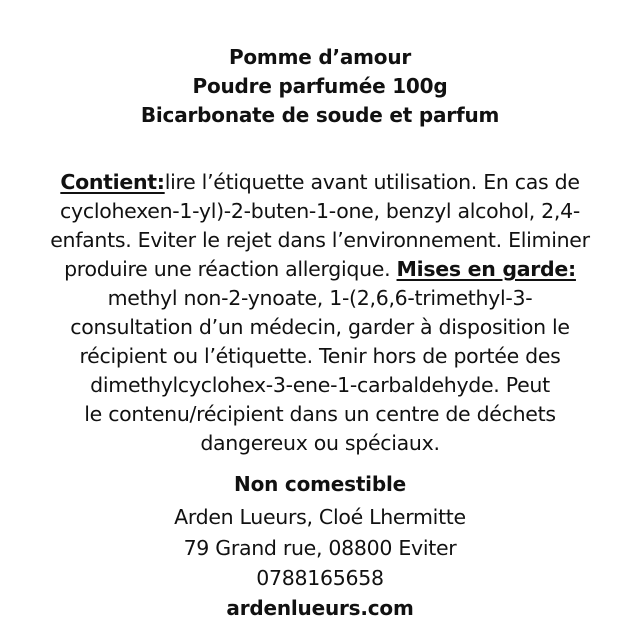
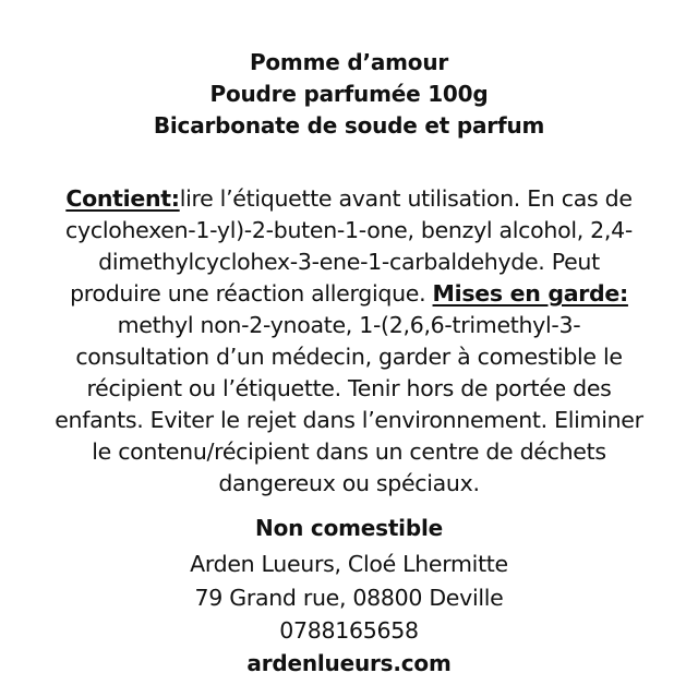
  Pomme d’amour
  Poudre parfumée 100g
  Bicarbonate de soude et parfum
  Contient:lire l’étiquette avant utilisation. En cas de
  cyclohexen-1-yl)-2-buten-1-one, benzyl alcohol, 2,4-
- enfants. Eviter le rejet dans l’environnement. Eliminer
+ dimethylcyclohex-3-ene-1-carbaldehyde. Peut
  produire une réaction allergique. Mises en garde:
  methyl non-2-ynoate, 1-(2,6,6-trimethyl-3-
- consultation d’un médecin, garder à disposition le
+ consultation d’un médecin, garder à comestible le
  récipient ou l’étiquette. Tenir hors de portée des
- dimethylcyclohex-3-ene-1-carbaldehyde. Peut
+ enfants. Eviter le rejet dans l’environnement. Eliminer
  le contenu/récipient dans un centre de déchets
  dangereux ou spéciaux.
  Non comestible
  Arden Lueurs, Cloé Lhermitte
- 79 Grand rue, 08800 Eviter
+ 79 Grand rue, 08800 Deville
  0788165658
  ardenlueurs.com
